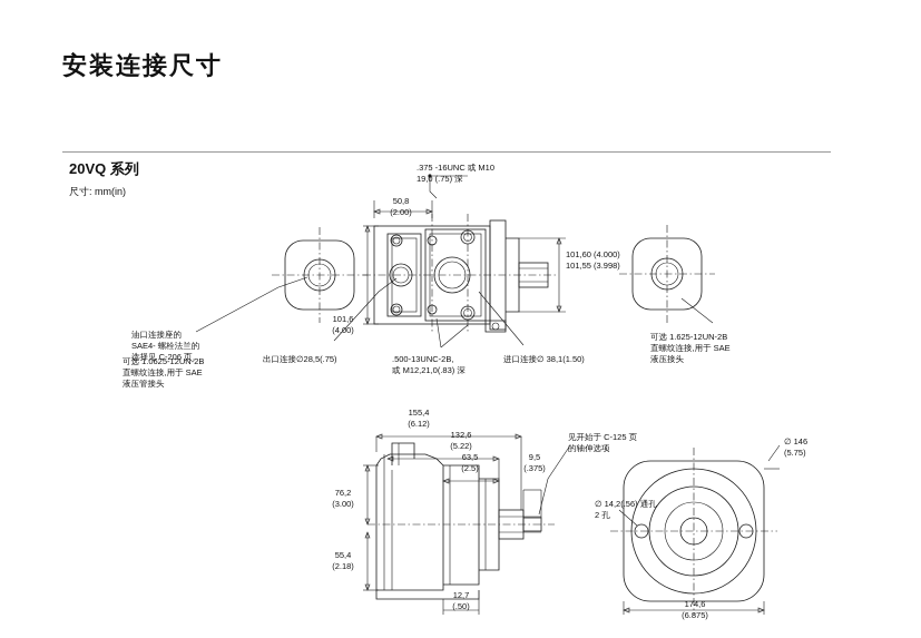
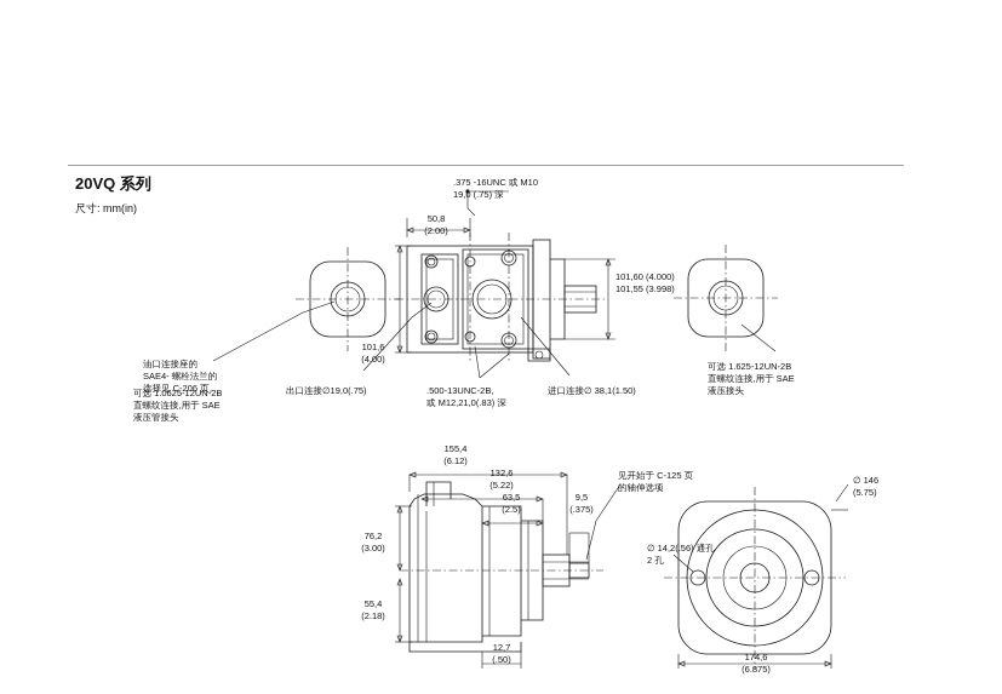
- 安装连接尺寸
  20VQ 系列
  尺寸: mm(in)
  .375 -16UNC 或 M10
  19,0 (.75) 深
  50,8
  (2.00)
  101,60 (4.000)
  101,55 (3.998)
  101,6
  (4.00)
  油口连接座的
  SAE4- 螺栓法兰的
  选择见 C-206 页。
  可选 1.0625-12UN-2B
  直螺纹连接,用于 SAE
  液压管接头
- 出口连接∅28,5(.75)
+ 出口连接∅19,0(.75)
  .500-13UNC-2B,
  或 M12,21,0(.83) 深
  进口连接∅ 38,1(1.50)
  可选 1.625-12UN-2B
  直螺纹连接,用于 SAE
  液压接头
  155,4
  (6.12)
  132,6
  (5.22)
  63,5
  (2.5)
  9,5
  (.375)
  76,2
  (3.00)
  55,4
  (2.18)
  12,7
  (.50)
  见开始于 C-125 页
  的轴伸选项
  ∅ 146
  (5.75)
  ∅ 14,2(.56) 通孔
  2 孔
  174,6
  (6.875)
